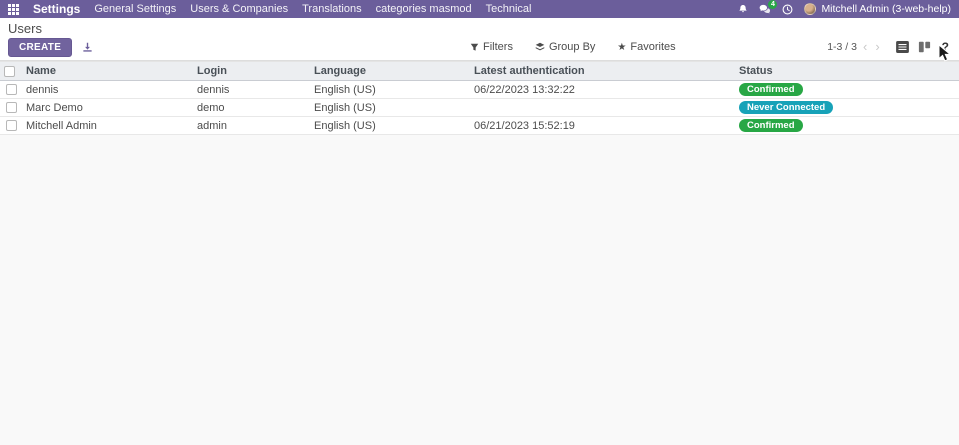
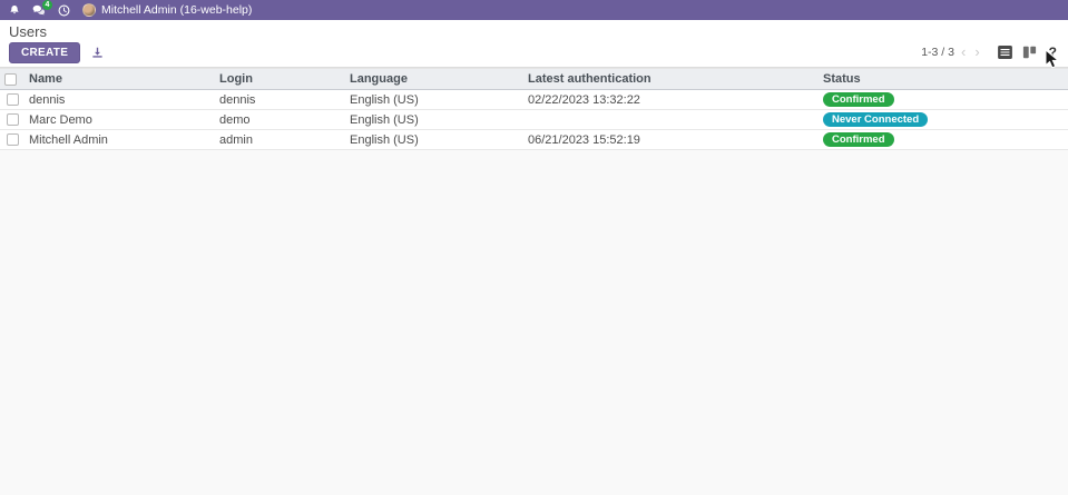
- Settings
- General Settings
- Users & Companies
- Translations
- categories masmod
- Technical
- Mitchell Admin (3-web-help)
+ Mitchell Admin (16-web-help)
  Users
  CREATE
- Filters
- Group By
- ★
- Favorites
  1-3 / 3
  ‹
  ›
  ?
  	Name	Login	Language	Latest authentication	Status
- 	dennis	dennis	English (US)	06/22/2023 13:32:22	Confirmed
+ 	dennis	dennis	English (US)	02/22/2023 13:32:22	Confirmed
  	Marc Demo	demo	English (US)		Never Connected
  	Mitchell Admin	admin	English (US)	06/21/2023 15:52:19	Confirmed
